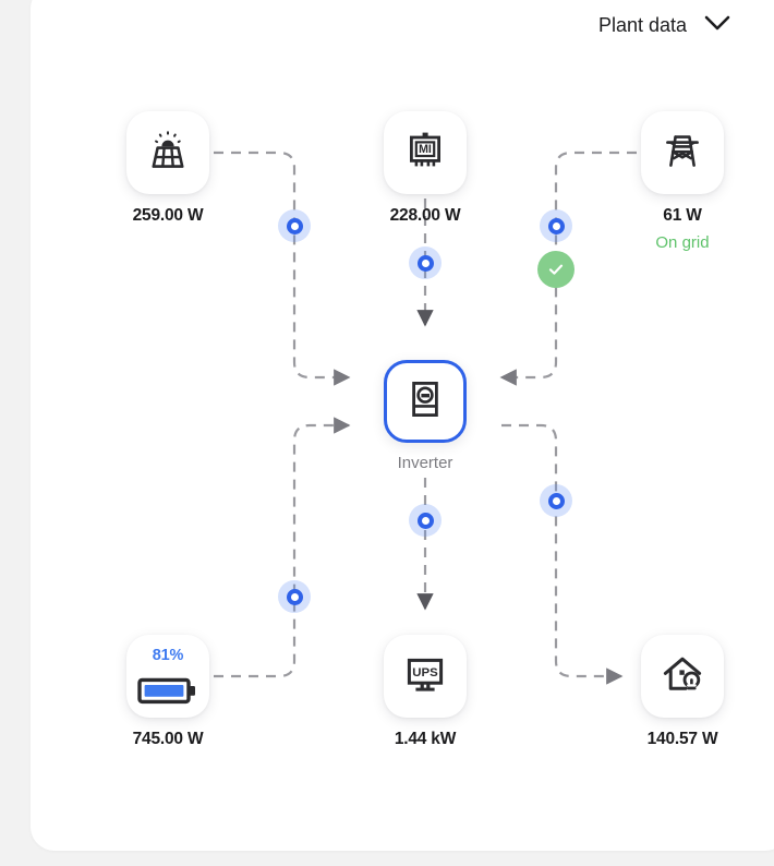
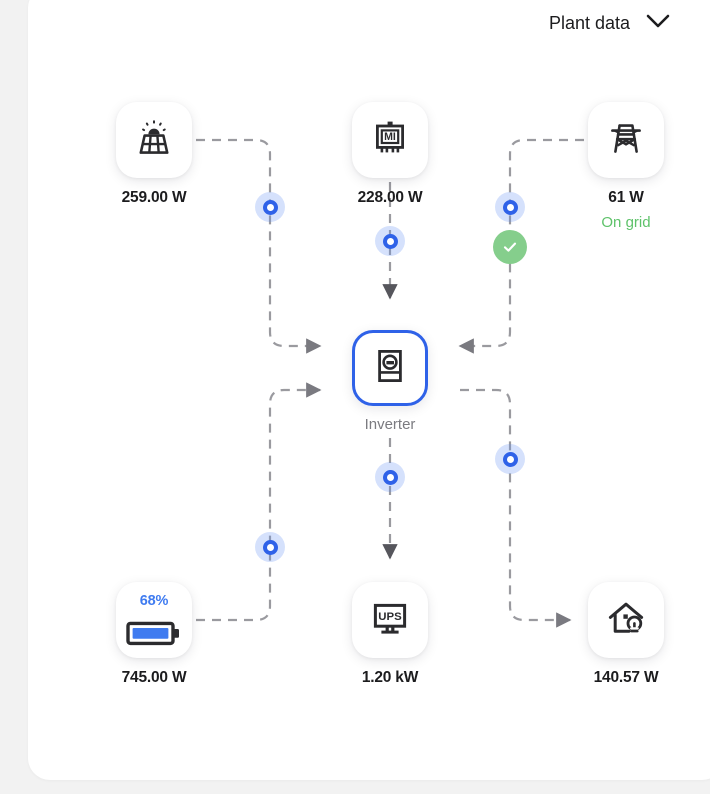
  Plant data
  259.00 W
  MI
  228.00 W
  61 W
  On grid
  Inverter
- 81%
+ 68%
  745.00 W
  UPS
- 1.44 kW
+ 1.20 kW
  140.57 W
